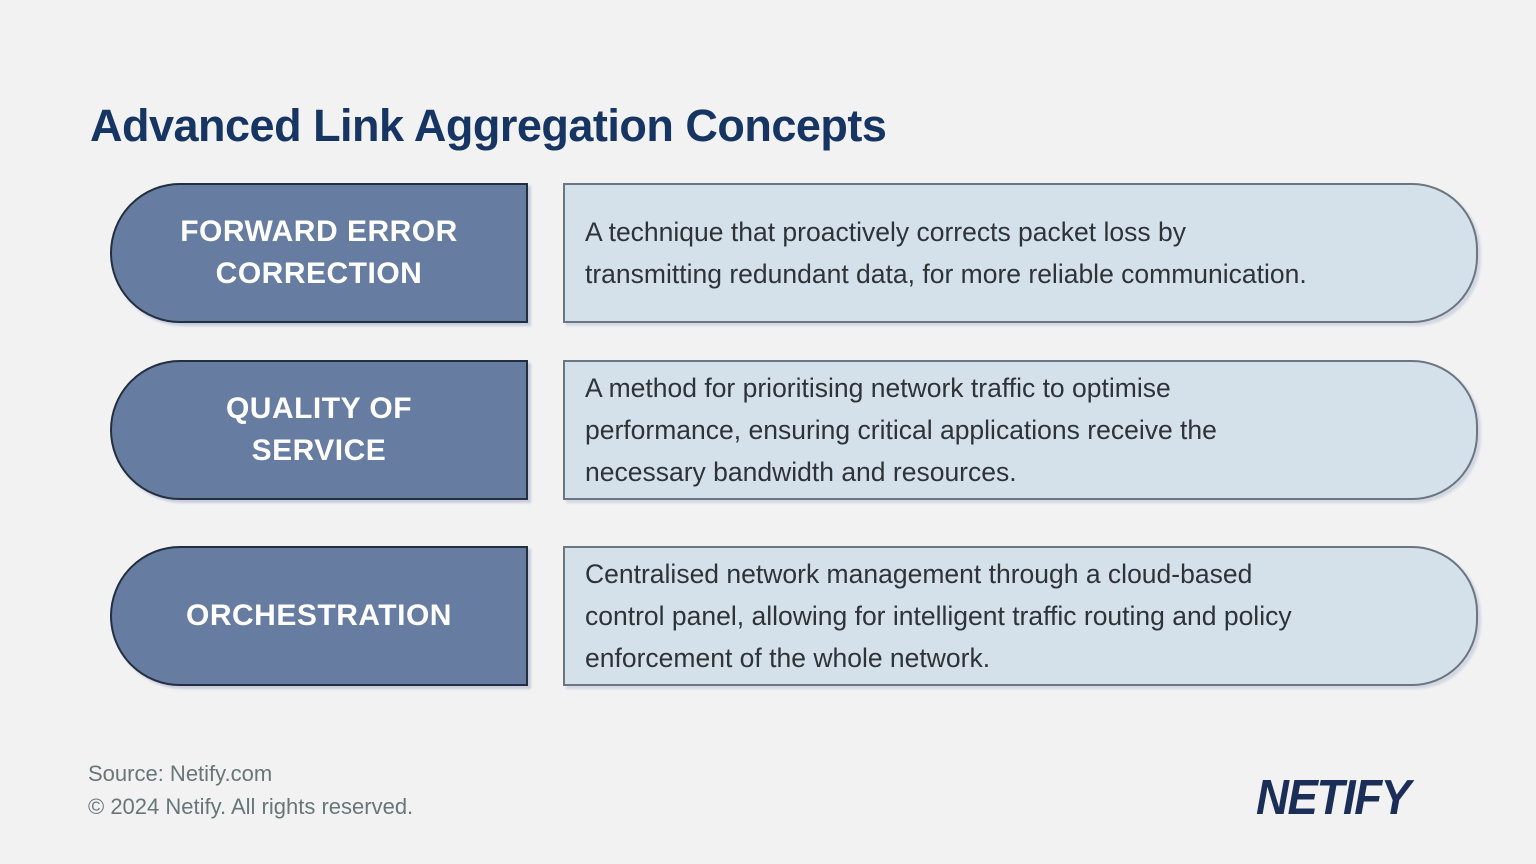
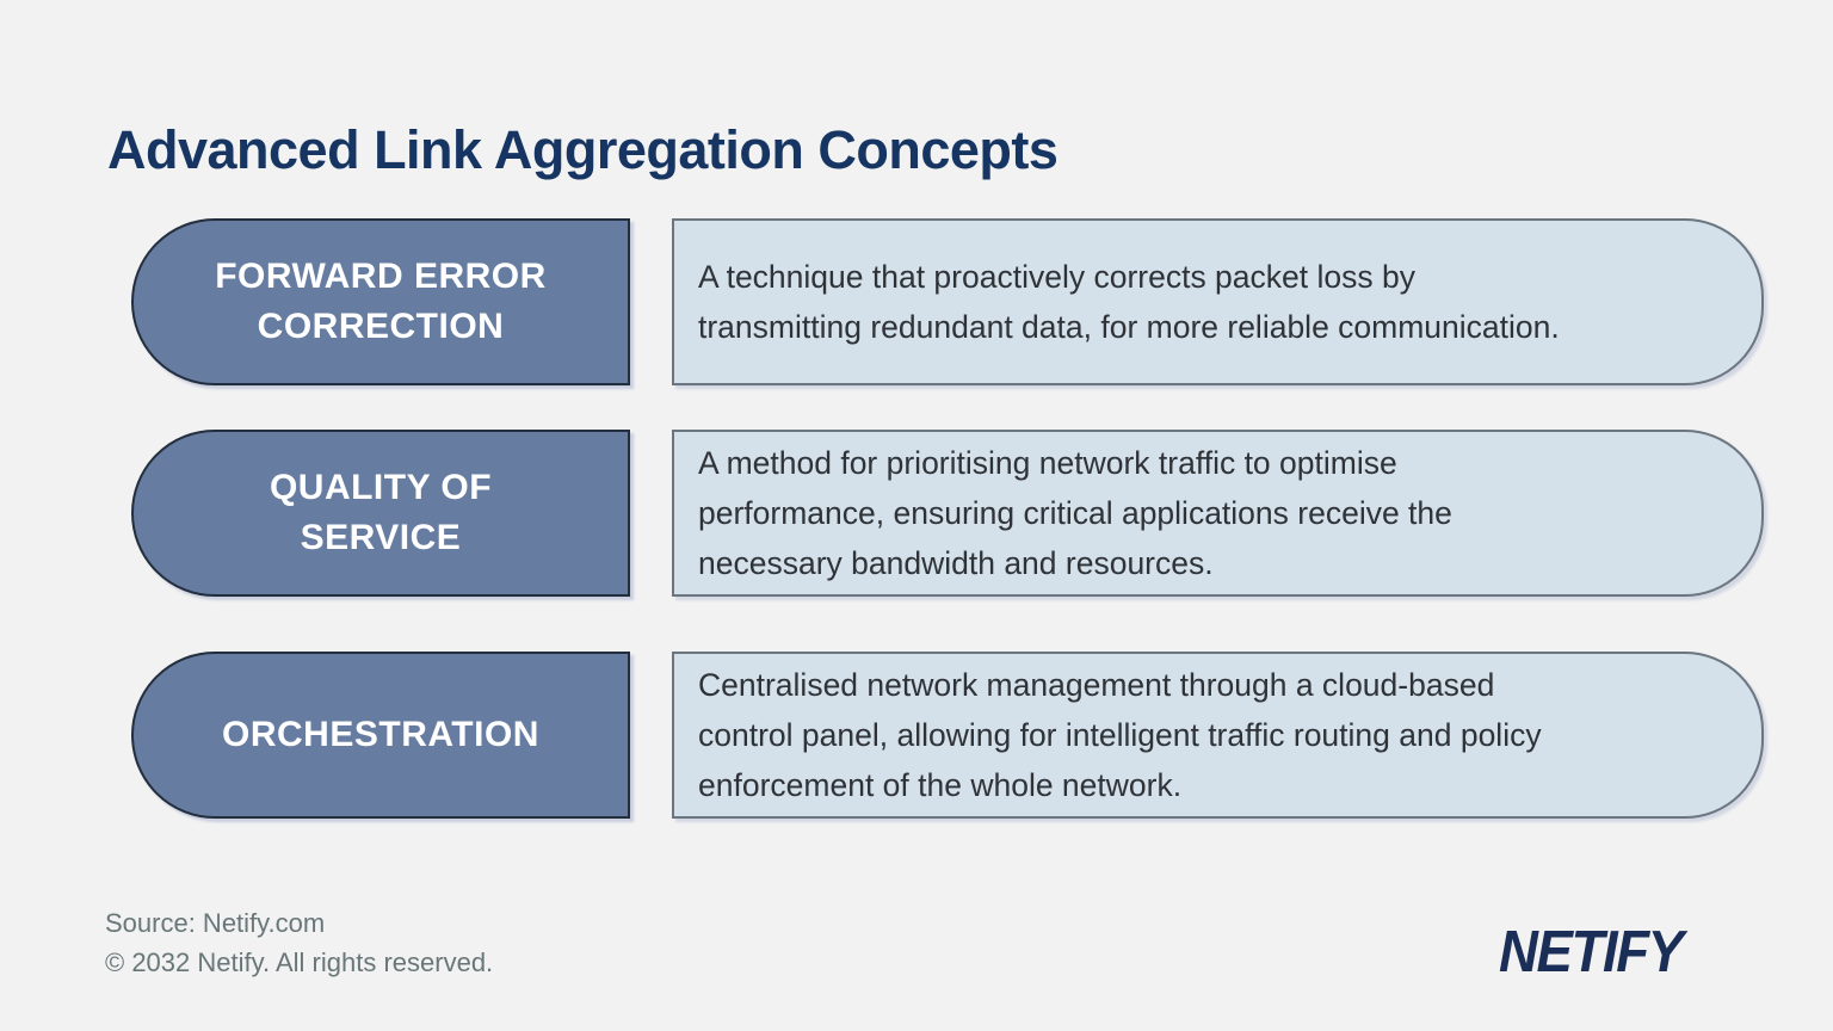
  Advanced Link Aggregation Concepts
  FORWARD ERROR
  CORRECTION
  A technique that proactively corrects packet loss by
  transmitting redundant data, for more reliable communication.
  QUALITY OF
  SERVICE
  A method for prioritising network traffic to optimise
  performance, ensuring critical applications receive the
  necessary bandwidth and resources.
  ORCHESTRATION
  Centralised network management through a cloud-based
  control panel, allowing for intelligent traffic routing and policy
  enforcement of the whole network.
  Source: Netify.com
- © 2024 Netify. All rights reserved.
+ © 2032 Netify. All rights reserved.
  NETIFY
